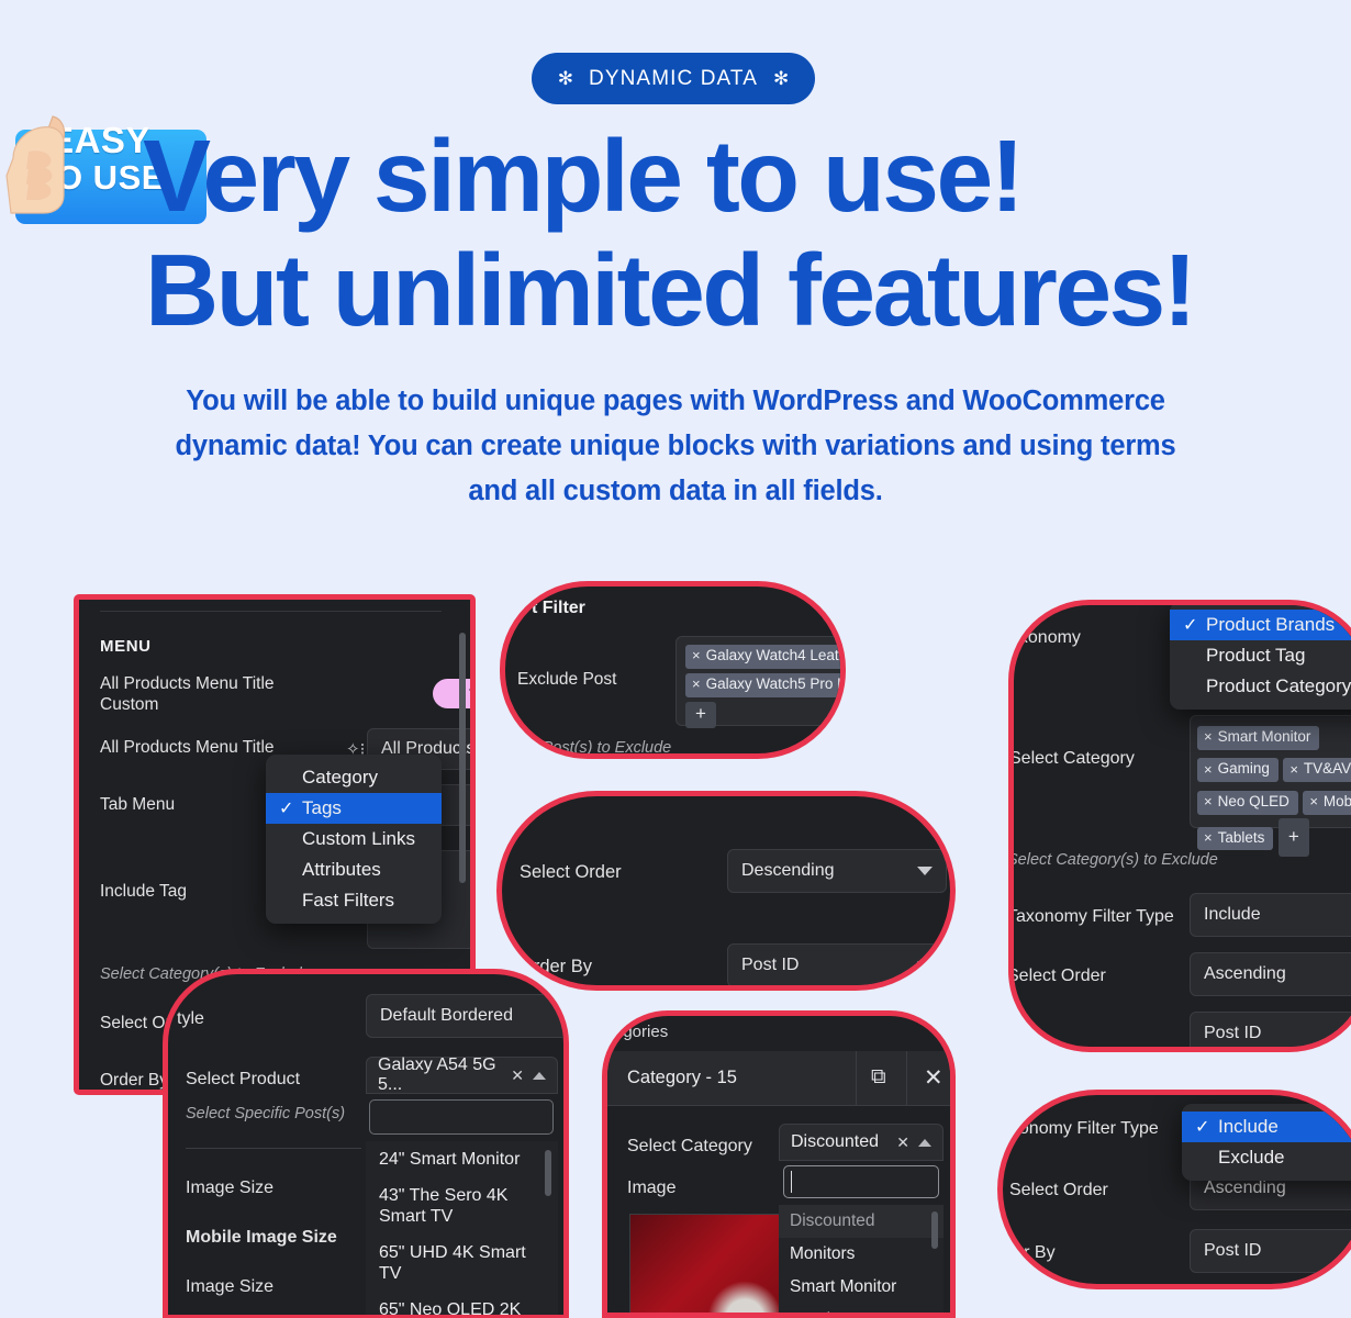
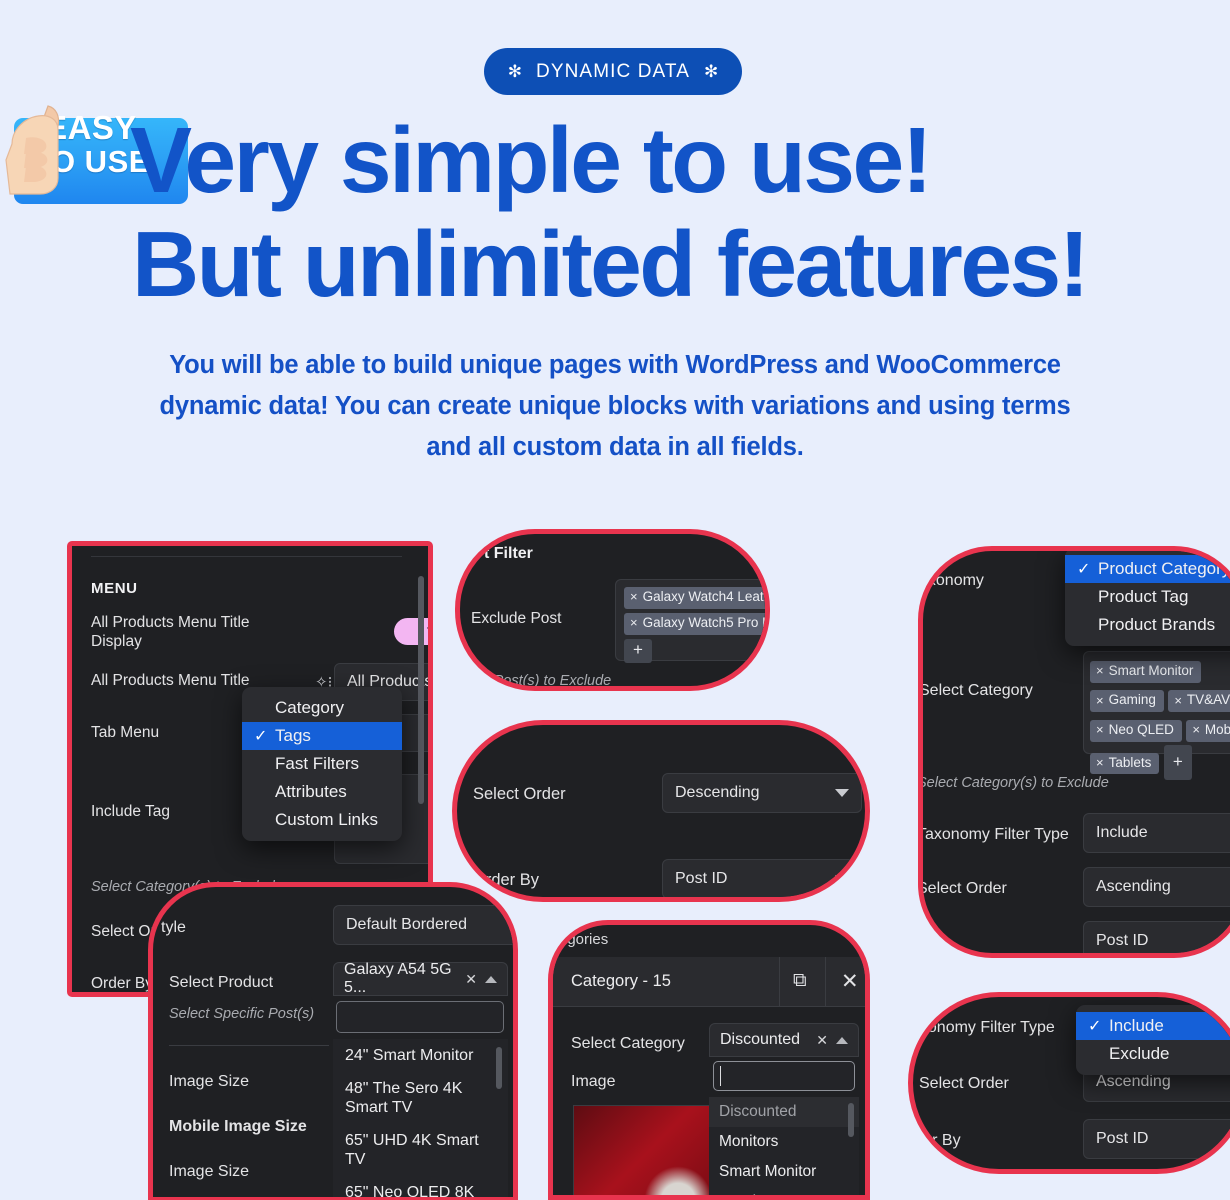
  ✻
  DYNAMIC DATA
  ✻
  ASY
  O USE
  Very simple to use!
  But unlimited features!
  You will be able to build unique pages with WordPress and WooCommerce dynamic data! You can create unique blocks with variations and using terms and all custom data in all fields.
  MENU
- All Products Menu Title Custom
+ All Products Menu Title Display
  All Products Menu Title
  ✧⁝
  All Produc
  Tab Menu
  Include Tag
  Order B
  Category
  ✓
  Tags
- Custom Links
+ Fast Filters
  Attributes
- Fast Filters
+ Custom Links
  t Filter
  Exclude Post
  ×
  Galaxy Watch4 Leat
  ×
  Galaxy Watch5 Pro
  +
  lect Post(s) to Exclude
  Select Order
  Descending
  Order By
  Post ID
  axonomy
  Select Category
  ×
  Smart Monitor
  ×
  Gaming
  ×
  TV&AV
  ×
  Neo QLED
  ×
  ×
  Tablets
  +
  elect Category(s) to Exclude
  axonomy Filter Type
  Include
  Select Order
  Ascending
  Post ID
  ✓
- Product Brands
+ Product Category
  Product Tag
- Product Category
+ Product Brands
  axonomy Filter Type
  Select Order
  Ascending
  der By
  Post ID
  ✓
  Include
  Exclude
  tyle
  Default Bordered
  Select Product
  Select Specific Post(s)
  Image Size
  Mobile Image Size
  Image Size
  Galaxy A54 5G 5...
  ✕
  24" Smart Monitor
- 43" The Sero 4K Smart TV
+ 48" The Sero 4K Smart TV
  65" UHD 4K Smart TV
- 65" Neo QLED 2K
+ 65" Neo QLED 8K
  egories
  Category - 15
  ⧉
  ✕
  Select Category
  Image
  Discounted
  ✕
  Discounted
  Monitors
  Smart Monitor
